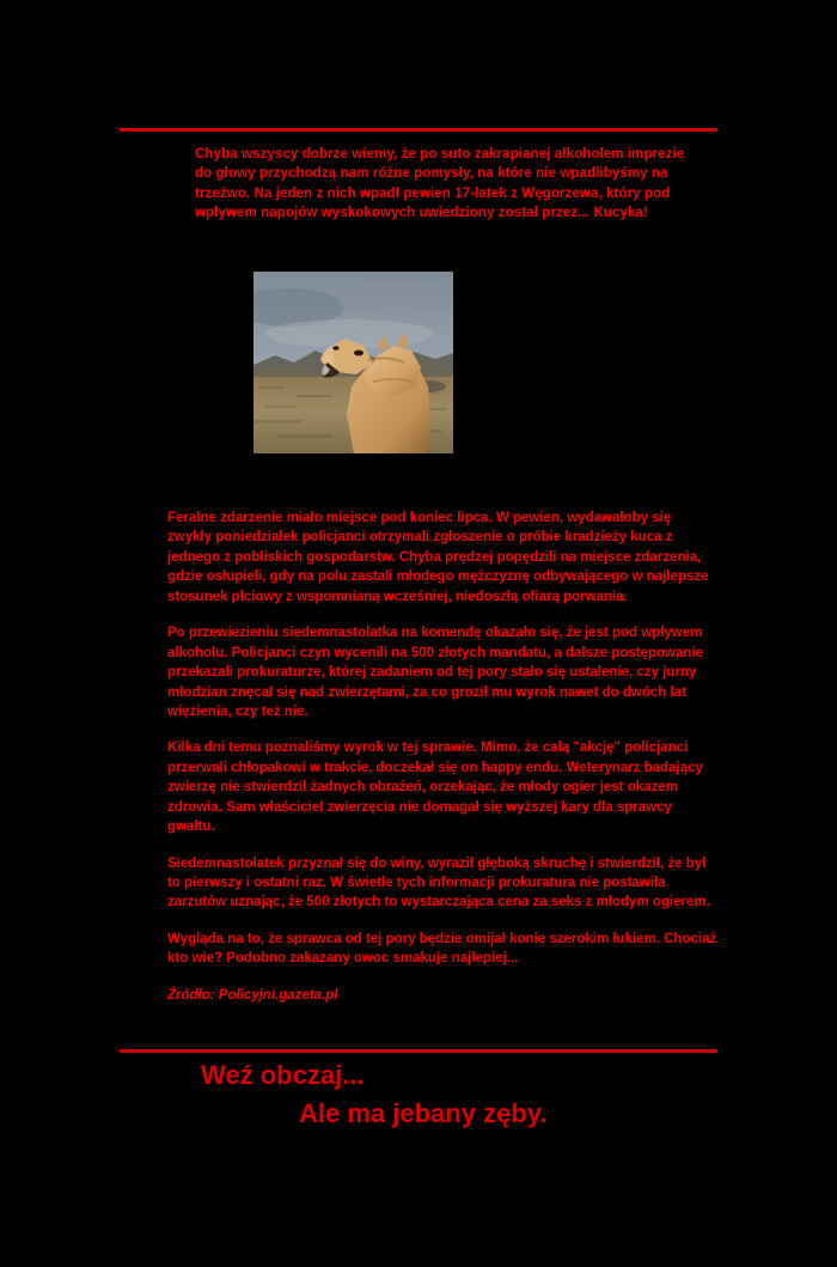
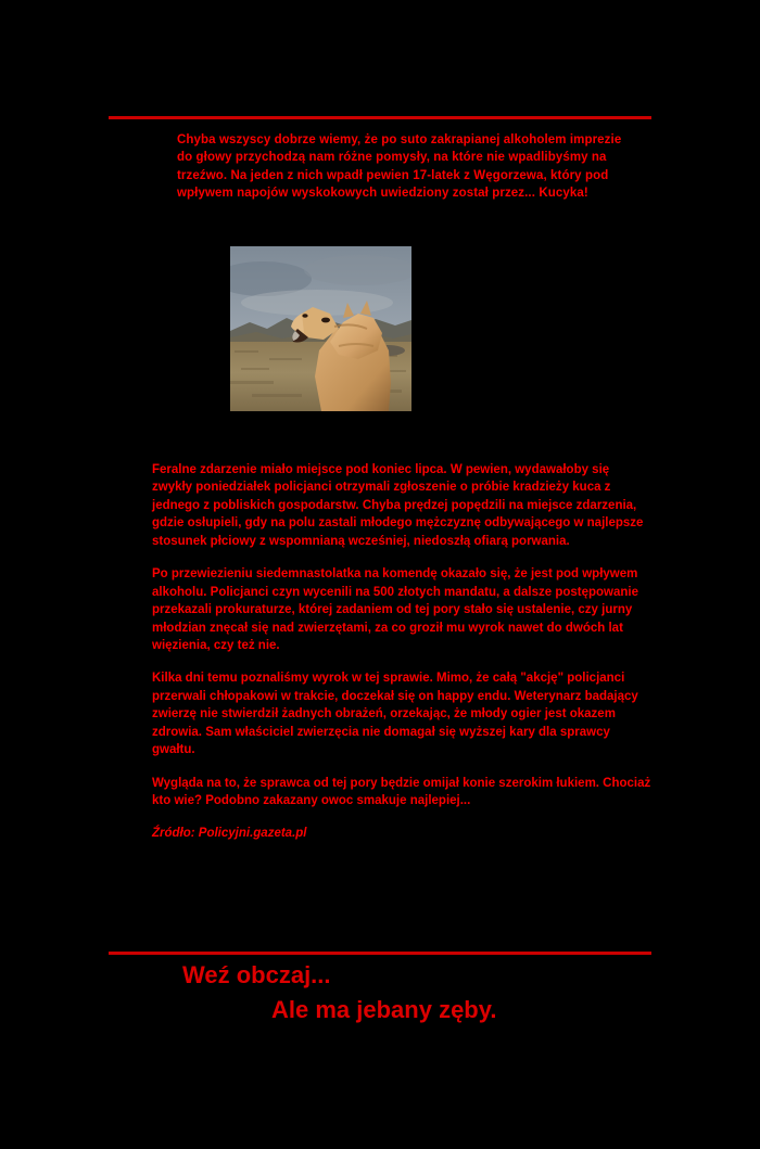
  Chyba wszyscy dobrze wiemy, że po suto zakrapianej alkoholem imprezie do głowy przychodzą nam różne pomysły, na które nie wpadlibyśmy na trzeźwo. Na jeden z nich wpadł pewien 17-latek z Węgorzewa, który pod wpływem napojów wyskokowych uwiedziony został przez... Kucyka!
  Feralne zdarzenie miało miejsce pod koniec lipca. W pewien, wydawałoby się zwykły poniedziałek policjanci otrzymali zgłoszenie o próbie kradzieży kuca z jednego z pobliskich gospodarstw. Chyba prędzej popędzili na miejsce zdarzenia, gdzie osłupieli, gdy na polu zastali młodego mężczyznę odbywającego w najlepsze stosunek płciowy z wspomnianą wcześniej, niedoszłą ofiarą porwania.
  Po przewiezieniu siedemnastolatka na komendę okazało się, że jest pod wpływem alkoholu. Policjanci czyn wycenili na 500 złotych mandatu, a dalsze postępowanie przekazali prokuraturze, której zadaniem od tej pory stało się ustalenie, czy jurny młodzian znęcał się nad zwierzętami, za co groził mu wyrok nawet do dwóch lat więzienia, czy też nie.
  Kilka dni temu poznaliśmy wyrok w tej sprawie. Mimo, że całą "akcję" policjanci przerwali chłopakowi w trakcie, doczekał się on happy endu. Weterynarz badający zwierzę nie stwierdził żadnych obrażeń, orzekając, że młody ogier jest okazem zdrowia. Sam właściciel zwierzęcia nie domagał się wyższej kary dla sprawcy gwałtu.
- Siedemnastolatek przyznał się do winy, wyraził głęboką skruchę i stwierdził, że był to pierwszy i ostatni raz. W świetle tych informacji prokuratura nie postawiła zarzutów uznając, że 500 złotych to wystarczająca cena za seks z młodym ogierem.
  Wygląda na to, że sprawca od tej pory będzie omijał konie szerokim łukiem. Chociaż kto wie? Podobno zakazany owoc smakuje najlepiej...
  Źródło: Policyjni.gazeta.pl
  Weź obczaj...
  Ale ma jebany zęby.
